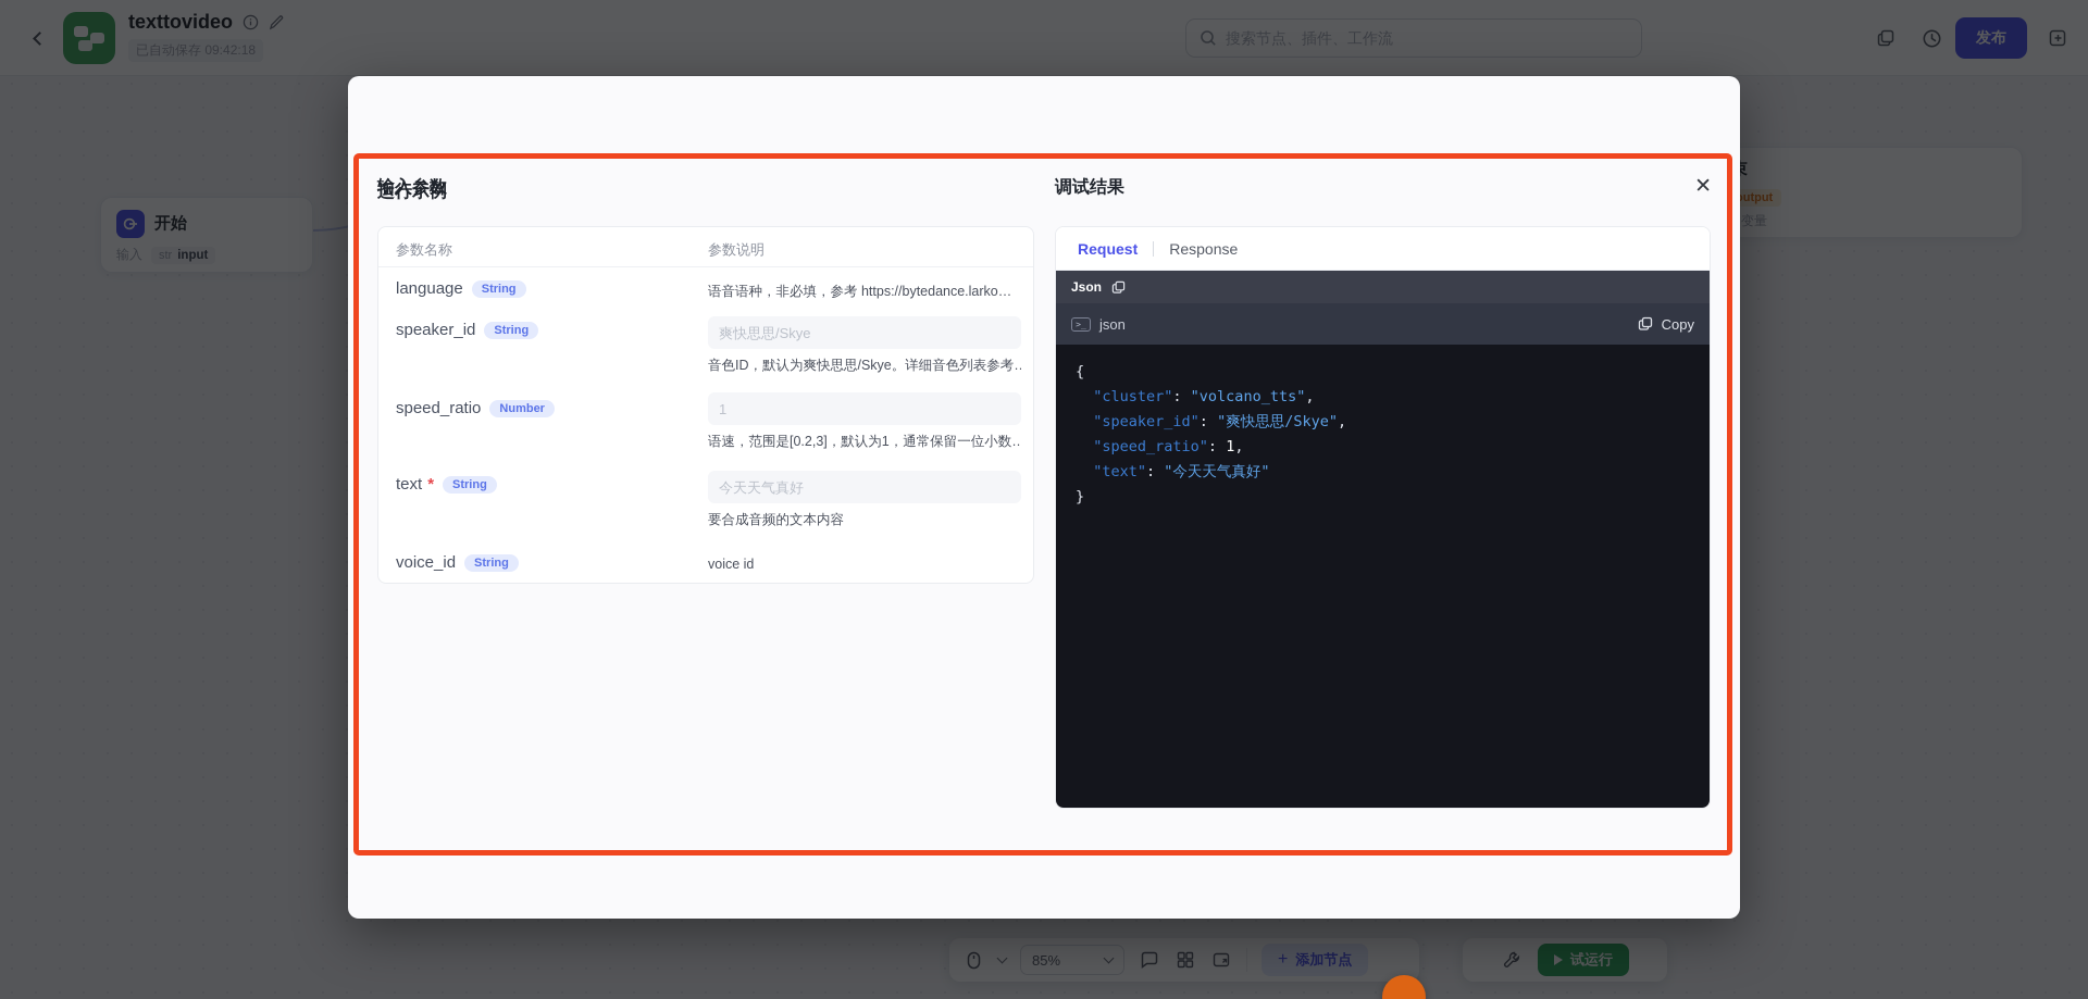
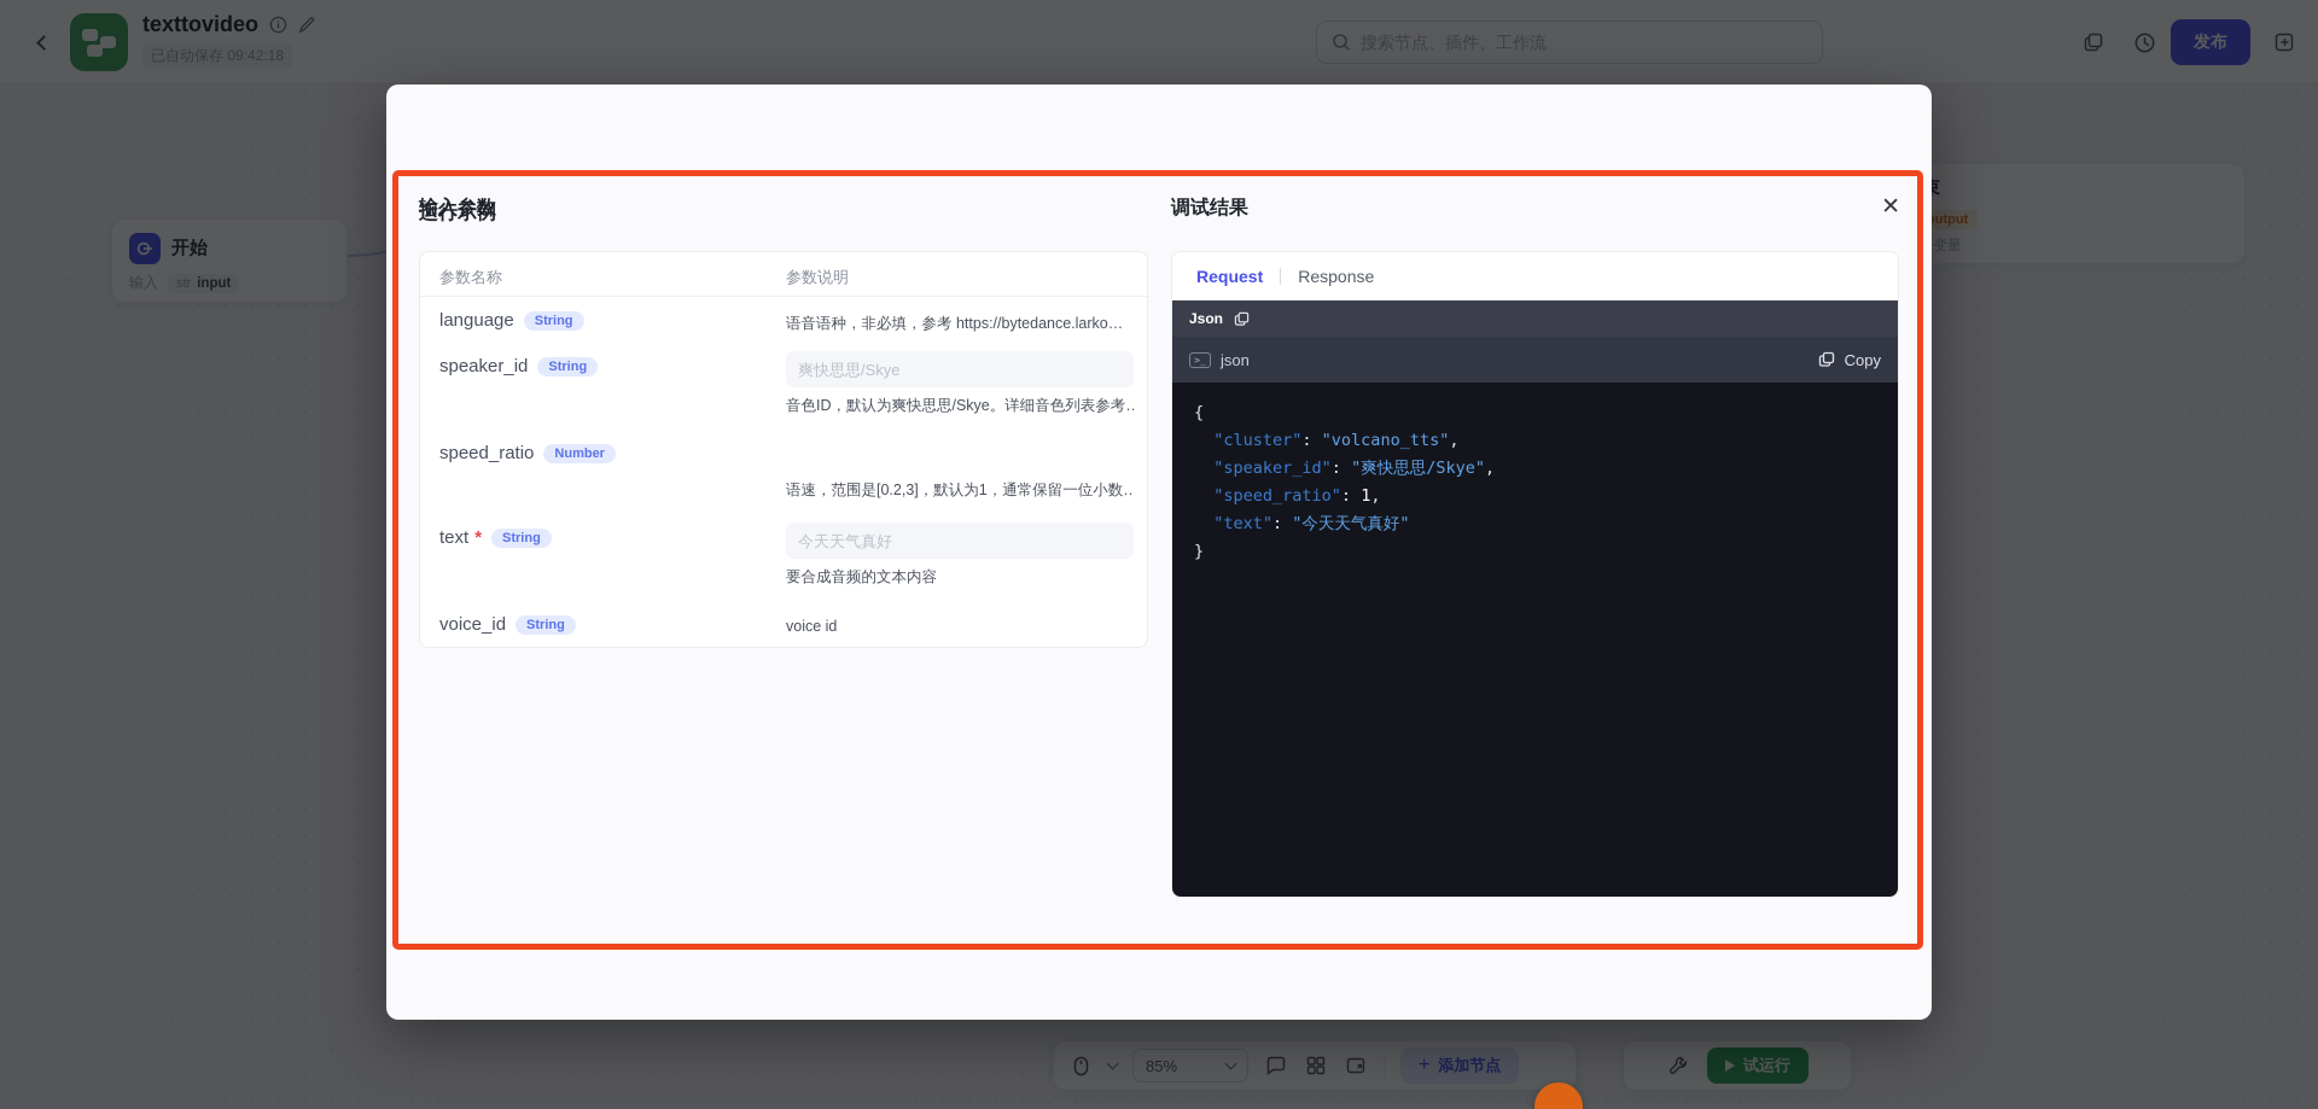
  texttovideo
  已自动保存 09:42:18
  搜索节点、插件、工作流
  发布
  开始
  输入
  str
  input
  utput
  85%
  +
  添加节点
  试运行
  运行示例
  ✕
  输入参数
  参数名称
  参数说明
  language
  String
  语音语种，非必填，参考 https://bytedance.larko…
  speaker_id
  String
  爽快思思/Skye
  音色ID，默认为爽快思思/Skye。详细音色列表参考…
  speed_ratio
  Number
- 1
  语速，范围是[0.2,3]，默认为1，通常保留一位小数…
  text
  *
  String
  今天天气真好
  要合成音频的文本内容
  voice_id
  String
  voice id
  调试结果
  Request
  Response
  Json
  >_
  json
  Copy
  {
  "cluster": "volcano_tts",
  "speaker_id": "爽快思思/Skye",
  "speed_ratio": 1,
  "text": "今天天气真好"
  }
